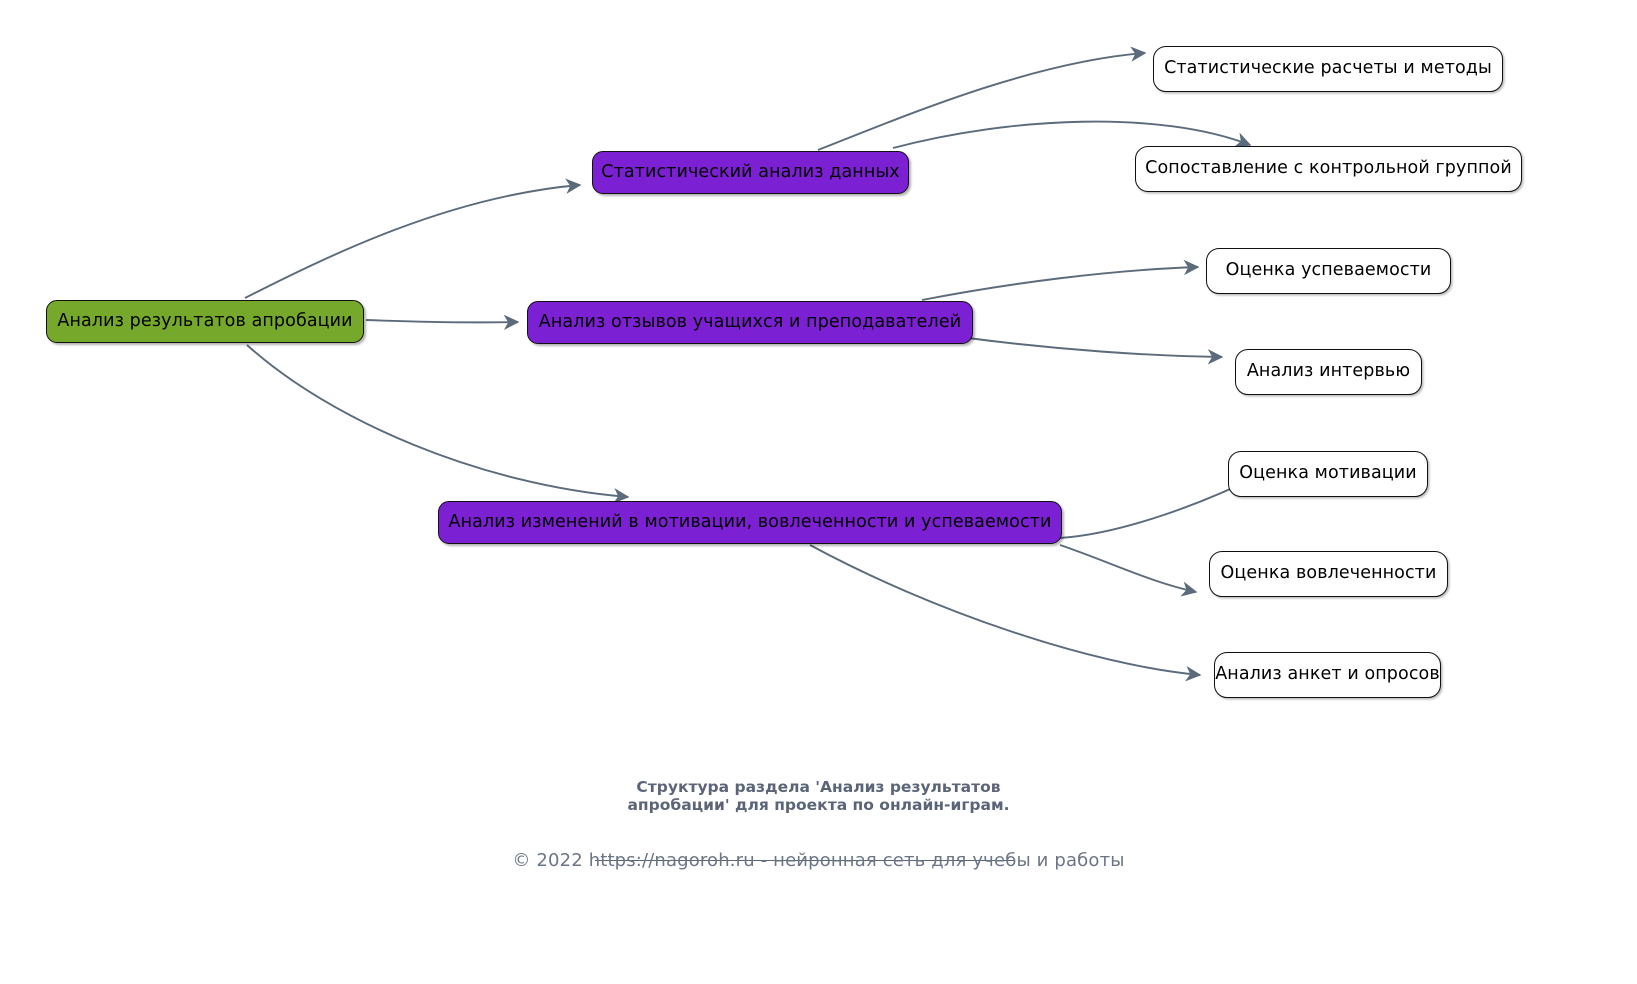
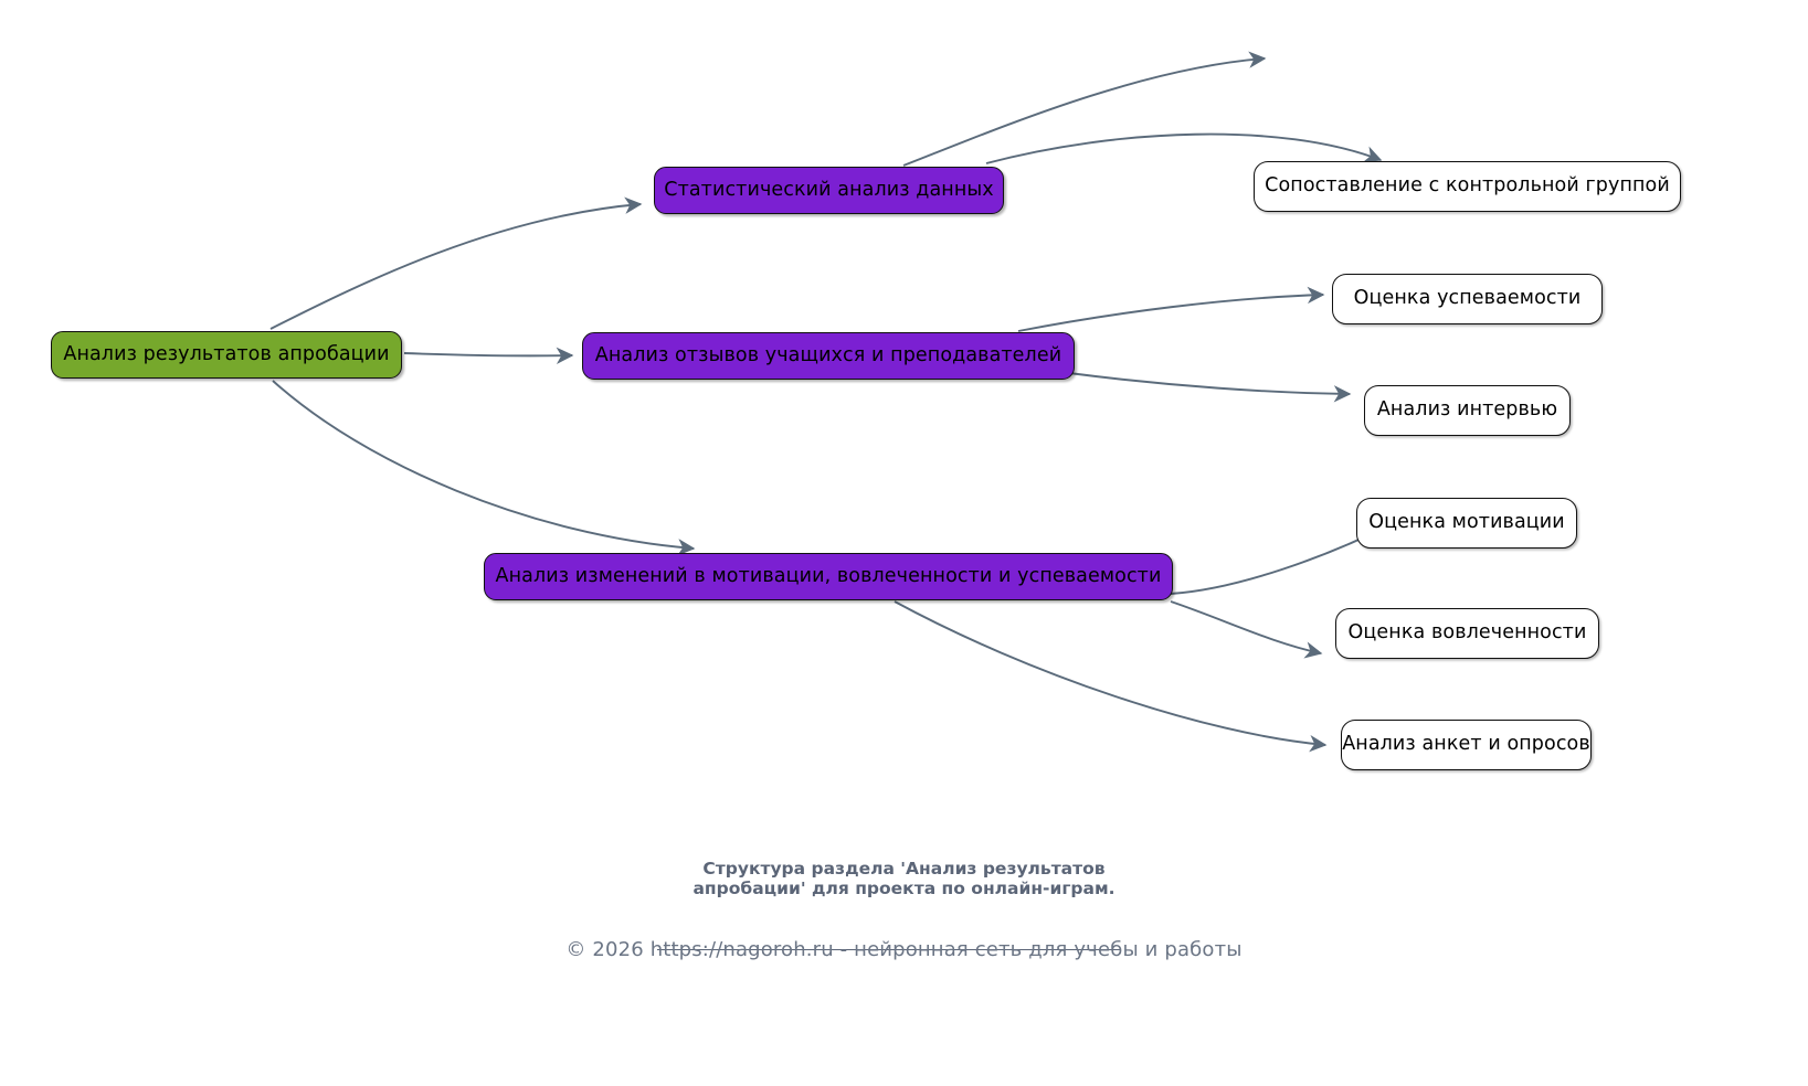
  Анализ результатов апробации
  Статистический анализ данных
  Анализ отзывов учащихся и преподавателей
  Анализ изменений в мотивации, вовлеченности и успеваемости
- Статистические расчеты и методы
  Сопоставление с контрольной группой
  Оценка успеваемости
  Анализ интервью
  Оценка мотивации
  Оценка вовлеченности
  Анализ анкет и опросов
  Структура раздела 'Анализ результатов
  апробации' для проекта по онлайн-играм.
- © 2022 https://nagoroh.ru - нейронная сеть для учебы и работы
+ © 2026 https://nagoroh.ru - нейронная сеть для учебы и работы
